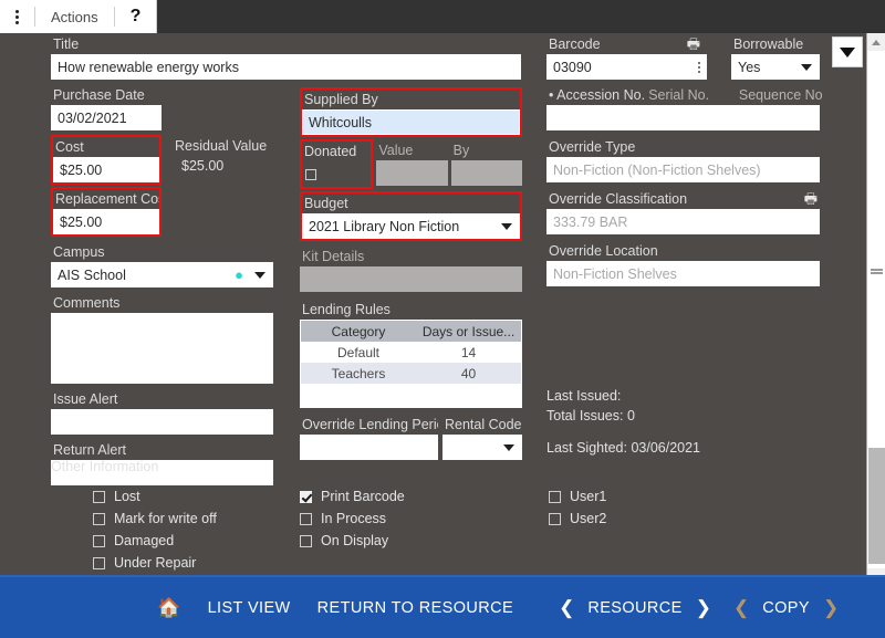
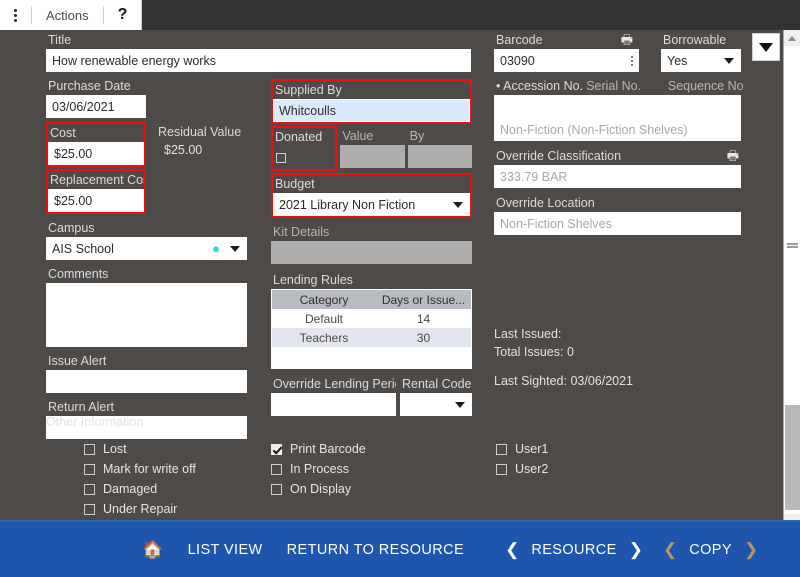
  Actions
  ?
  Title
  How renewable energy works
  Purchase Date
- 03/02/2021
+ 03/06/2021
  Cost
  $25.00
  Residual Value
  $25.00
  Replacement Co
  $25.00
  Campus
  AIS School
  ●
  Comments
  Issue Alert
  Return Alert
  Supplied By
  Whitcoulls
  Donated
  Value
  By
  Budget
  2021 Library Non Fiction
  Kit Details
  Lending Rules
  Category
  Days or Issue...
  Default
  14
  Teachers
- 40
+ 30
  Override Lending Peri
  Rental Code
  Barcode
  🖶
  03090
  Borrowable
  Yes
  • Accession No.
  Serial No.
  Sequence No
- Override Type
  Non-Fiction (Non-Fiction Shelves)
  Override Classification
  🖶
  333.79 BAR
  Override Location
  Non-Fiction Shelves
  Last Issued:
  Total Issues: 0
  Last Sighted: 03/06/2021
  Other Information
  Lost
  Mark for write off
  Damaged
  Under Repair
  Print Barcode
  In Process
  On Display
  User1
  User2
  🏠
  LIST VIEW
  RETURN TO RESOURCE
  ❮
  RESOURCE
  ❯
  ❮
  COPY
  ❯
